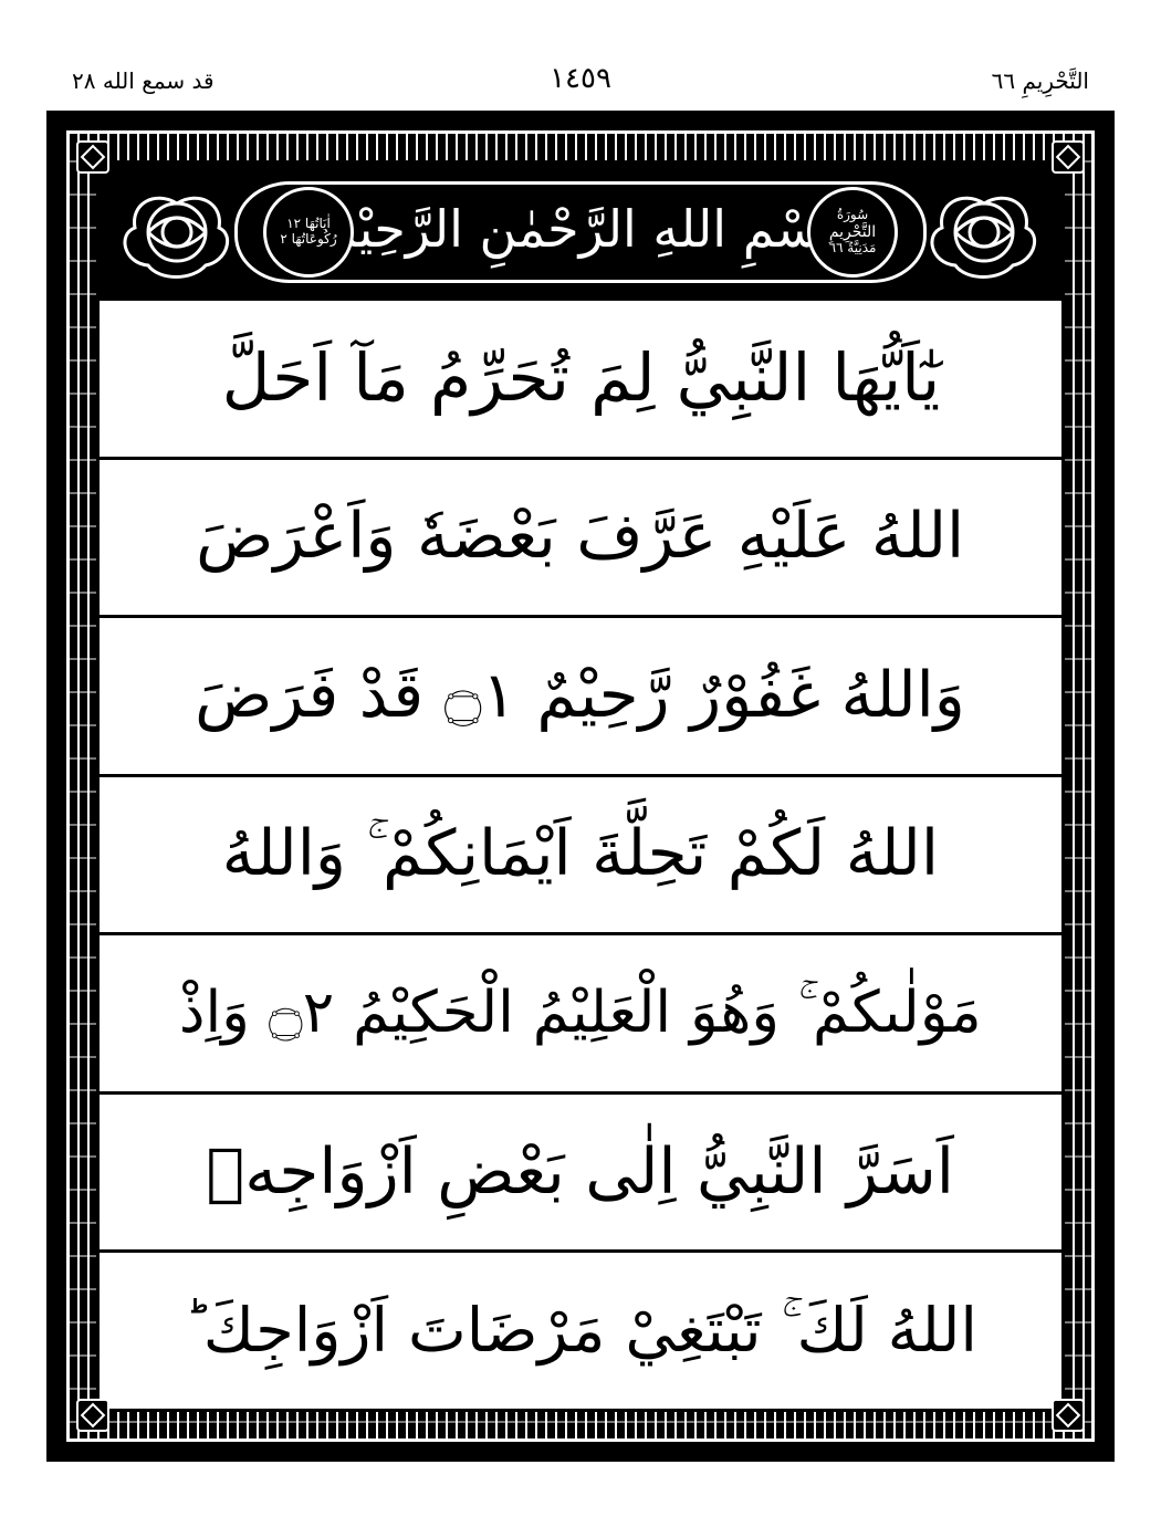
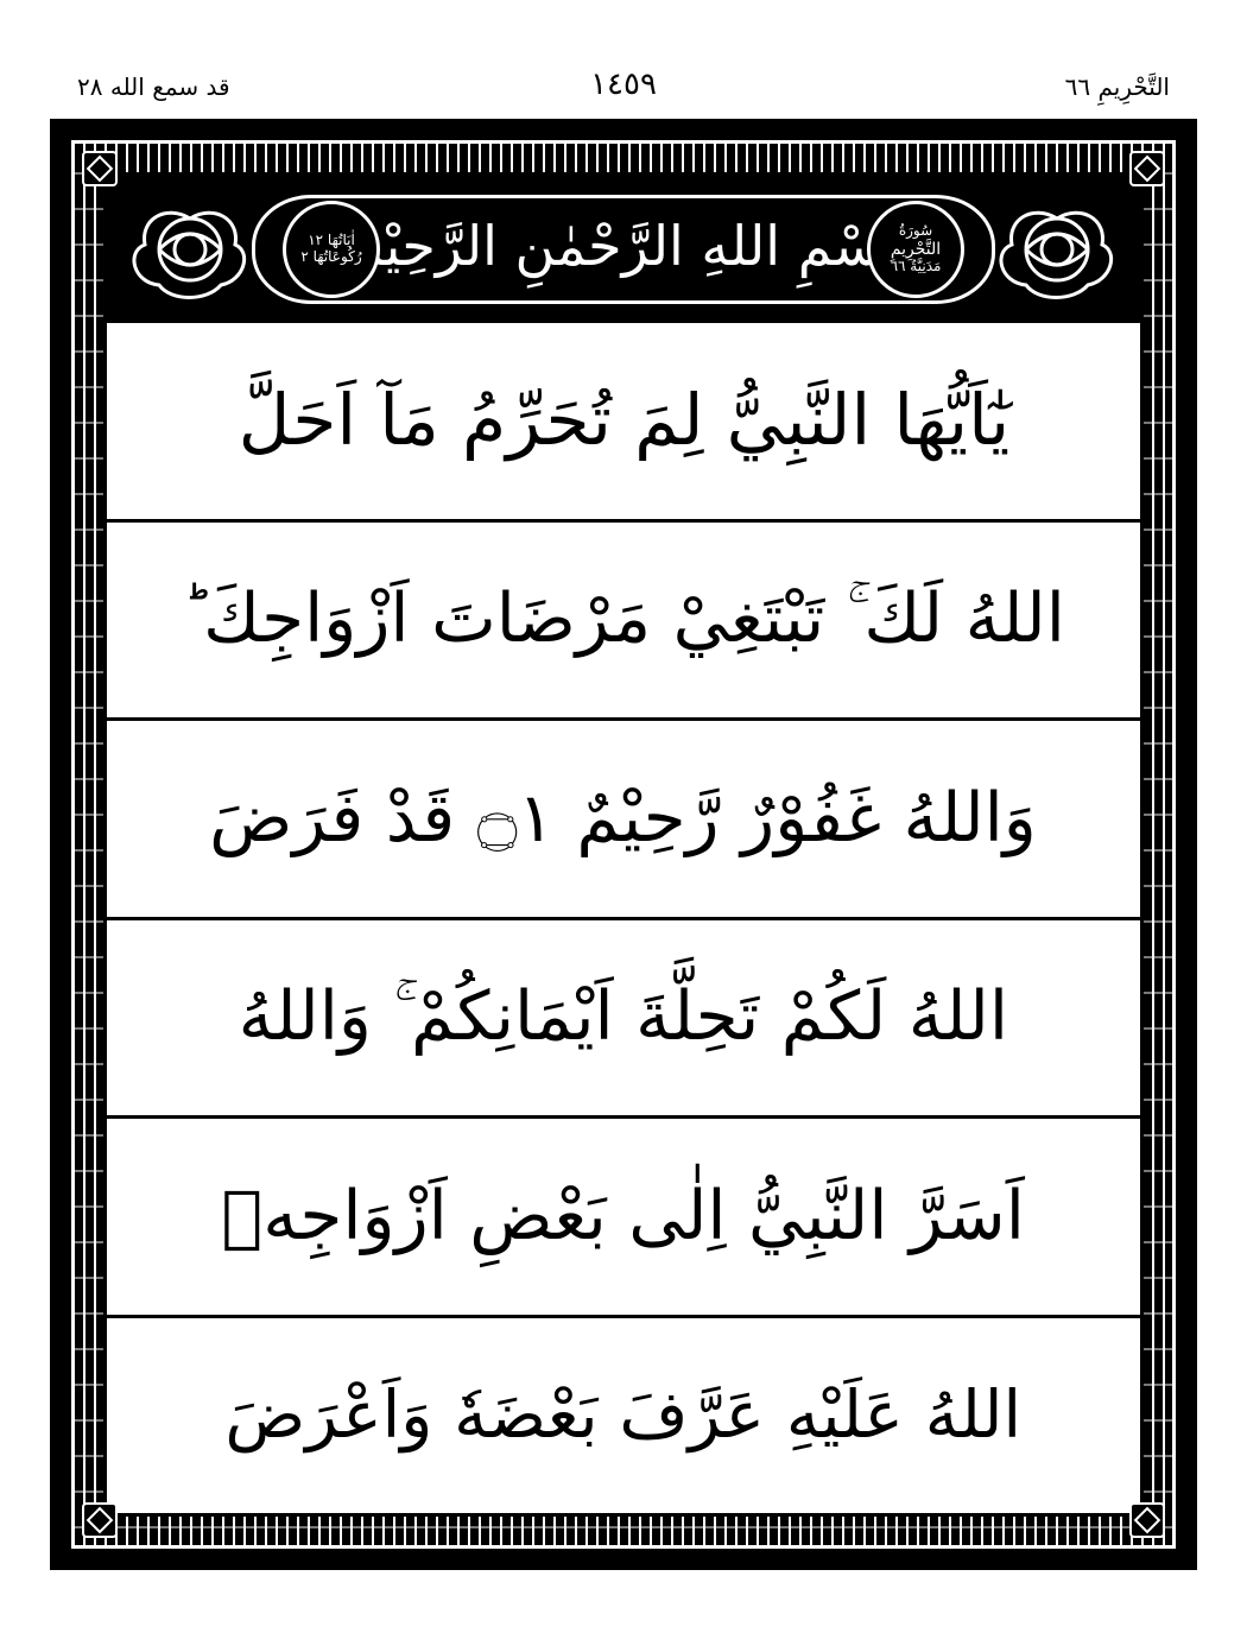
  التَّحْرِيمِ ٦٦
  ۱٤٥۹
  قد سمع الله ۲۸
  سْمِ اللهِ الرَّحْمٰنِ الرَّحِيْ
  سُورَةُ
  التَّحْرِيمِ
  مَدَنِيَّةٌ ٦٦
  اٰيَاتُهَا ١٢
  رُكُوعَاتُهَا ٢
  يٰٓاَيُّهَا النَّبِيُّ لِمَ تُحَرِّمُ مَآ اَحَلَّ
- اللهُ عَلَيْهِ عَرَّفَ بَعْضَهٗ وَاَعْرَضَ
+ اللهُ لَكَ ۚ تَبْتَغِيْ مَرْضَاتَ اَزْوَاجِكَ ؕ
  وَاللهُ غَفُوْرٌ رَّحِيْمٌ ۝١ قَدْ فَرَضَ
  اللهُ لَكُمْ تَحِلَّةَ اَيْمَانِكُمْ ۚ وَاللهُ
- مَوْلٰىكُمْ ۚ وَهُوَ الْعَلِيْمُ الْحَكِيْمُ ۝٢ وَاِذْ
  اَسَرَّ النَّبِيُّ اِلٰى بَعْضِ اَزْوَاجِهٖ
- اللهُ لَكَ ۚ تَبْتَغِيْ مَرْضَاتَ اَزْوَاجِكَ ؕ
+ اللهُ عَلَيْهِ عَرَّفَ بَعْضَهٗ وَاَعْرَضَ
